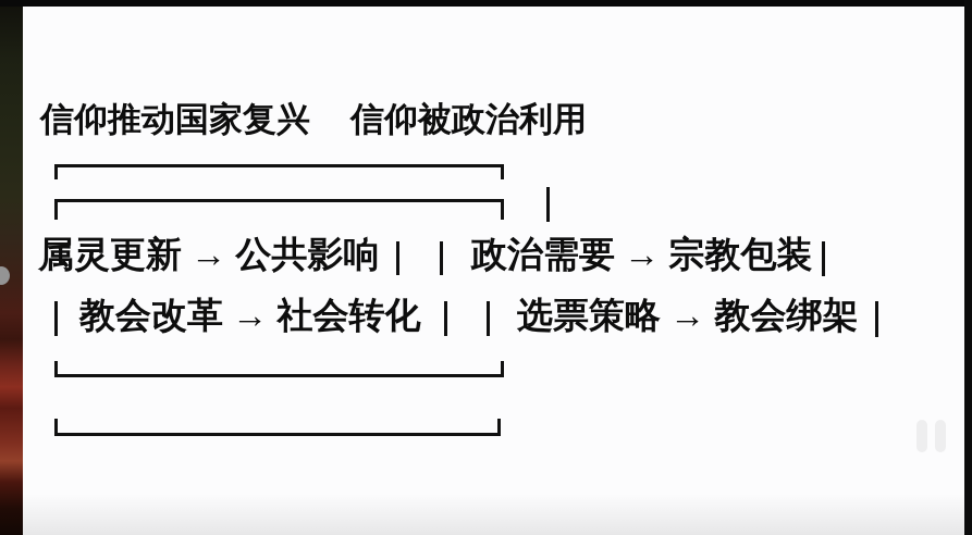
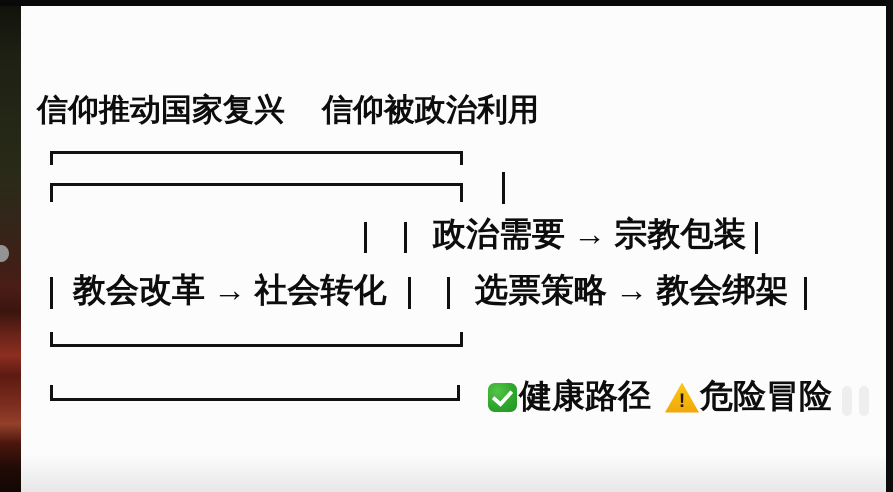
  信仰推动国家复兴
  信仰被政治利用
- 属灵更新 → 公共影响
  政治需要 → 宗教包装
  教会改革 → 社会转化
  选票策略 → 教会绑架
+ 健康路径
+ 危险冒险
